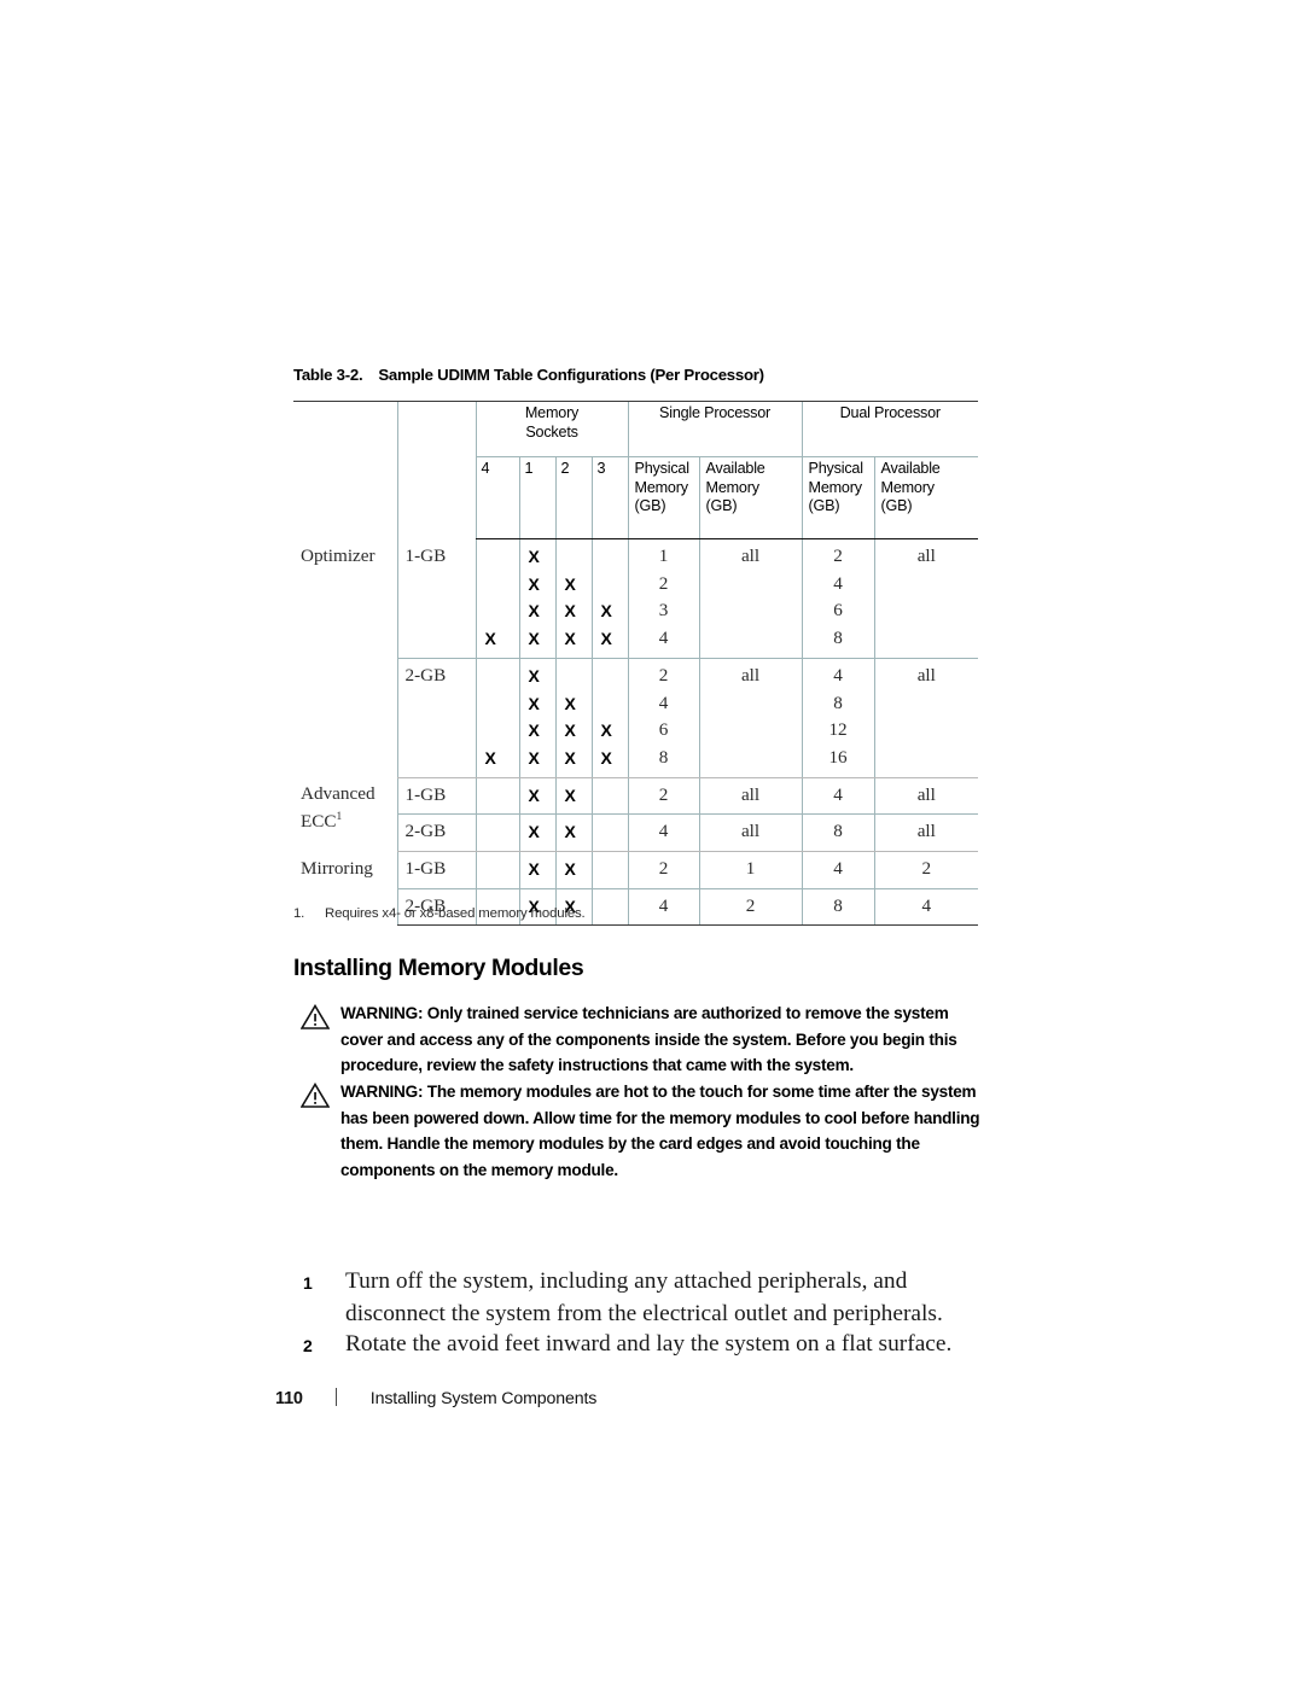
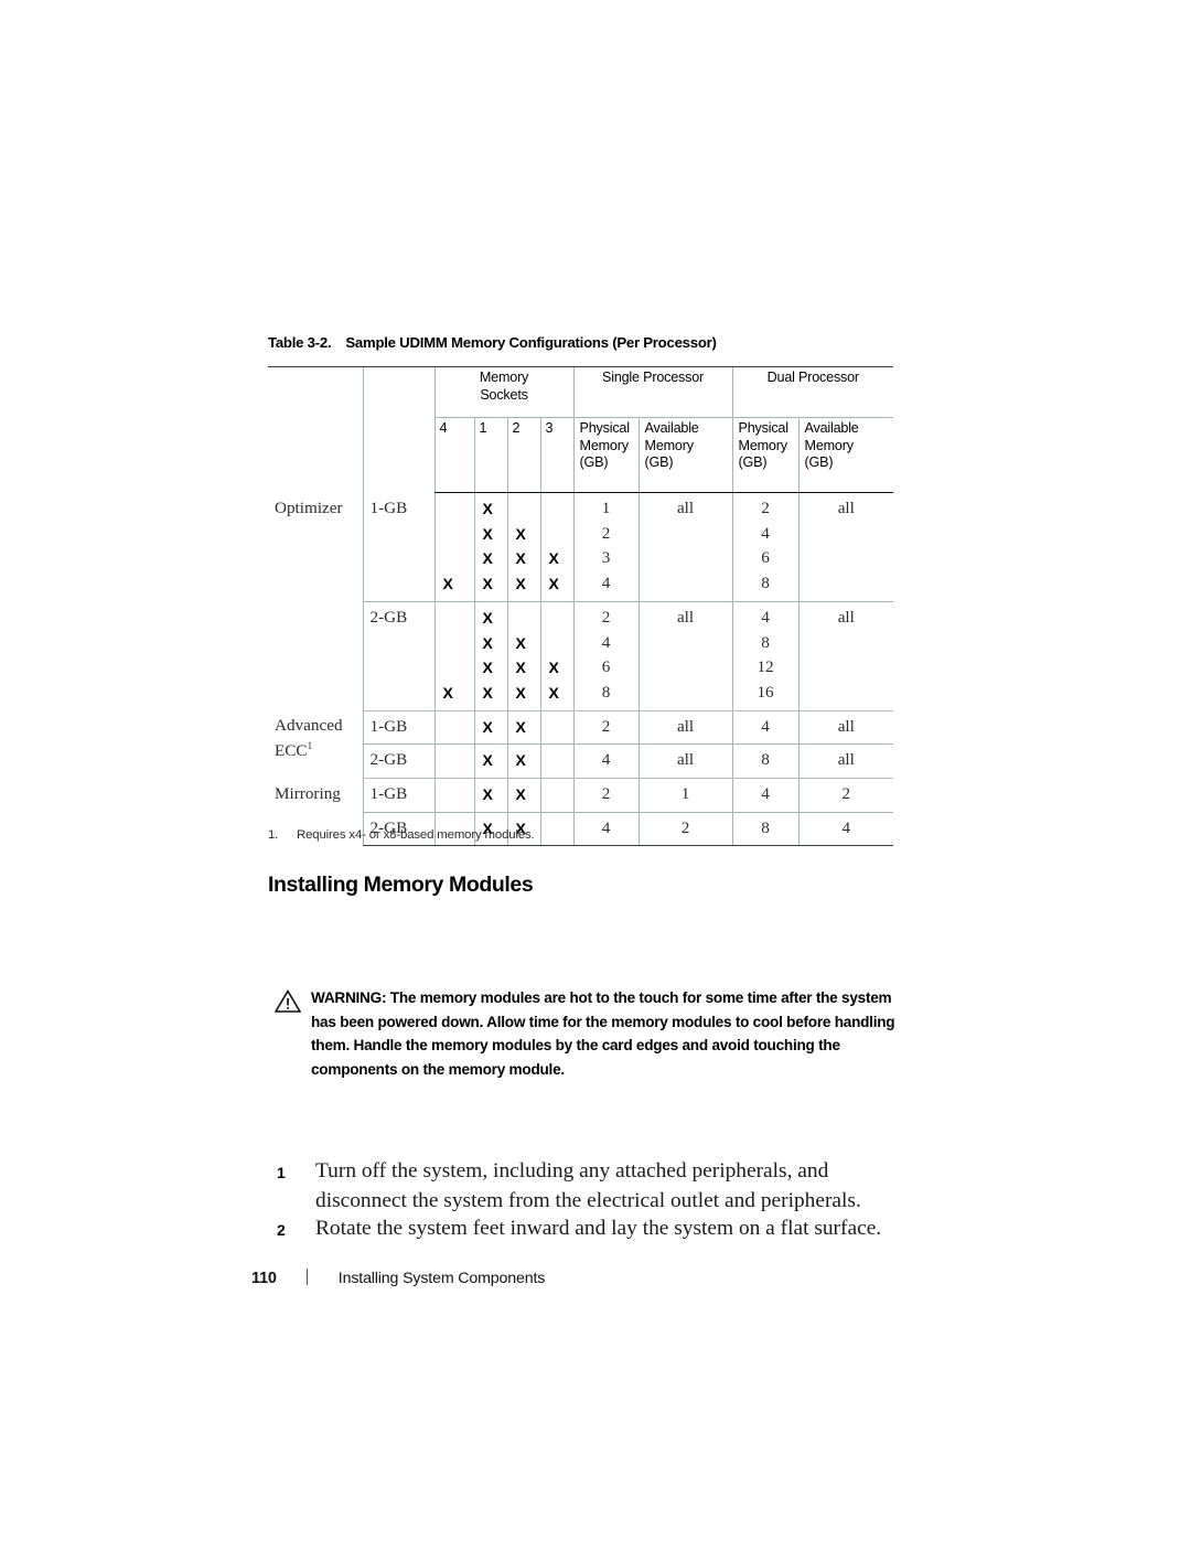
- Table 3-2. Sample UDIMM Table Configurations (Per Processor)
+ Table 3-2. Sample UDIMM Memory Configurations (Per Processor)
  		MemorySockets	Single Processor	Dual Processor
  4	1	2	3	PhysicalMemory(GB)	AvailableMemory(GB)	PhysicalMemory(GB)	AvailableMemory(GB)
  Optimizer	1-GB	X	XXXX	XXX	XX	1234	all	2468	all
  2-GB	X	XXXX	XXX	XX	2468	all	481216	all
  AdvancedECC1	1-GB		X	X		2	all	4	all
  2-GB		X	X		4	all	8	all
  Mirroring	1-GB		X	X		2	1	4	2
  2-GB		X	X		4	2	8	4
  1. Requires x4- or x8-based memory modules.
  Installing Memory Modules
- WARNING: Only trained service technicians are authorized to remove the system cover and access any of the components inside the system. Before you begin this procedure, review the safety instructions that came with the system.
  WARNING: The memory modules are hot to the touch for some time after the system has been powered down. Allow time for the memory modules to cool before handling them. Handle the memory modules by the card edges and avoid touching the components on the memory module.
  1
  Turn off the system, including any attached peripherals, and disconnect the system from the electrical outlet and peripherals.
  2
- Rotate the avoid feet inward and lay the system on a flat surface.
+ Rotate the system feet inward and lay the system on a flat surface.
  110 Installing System Components
